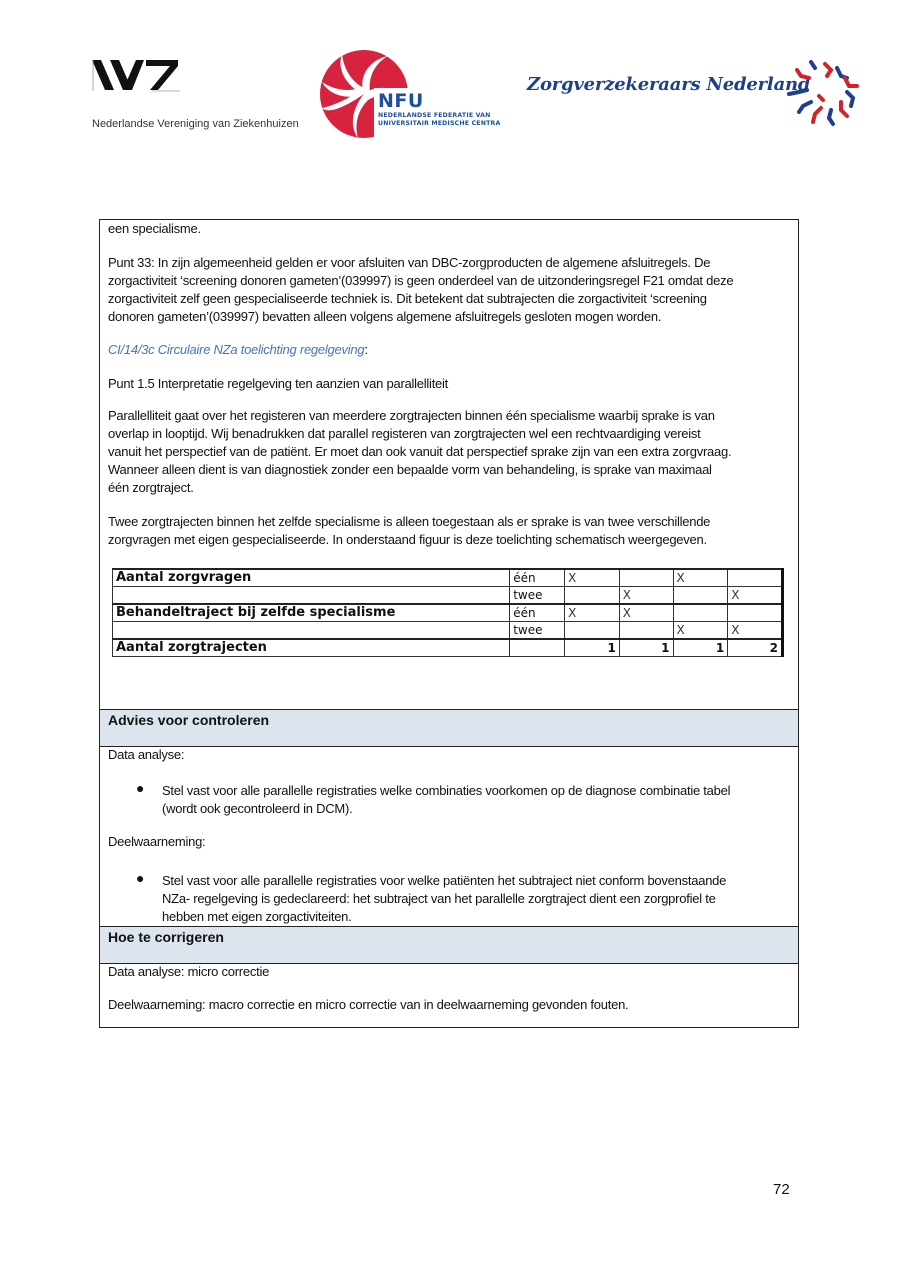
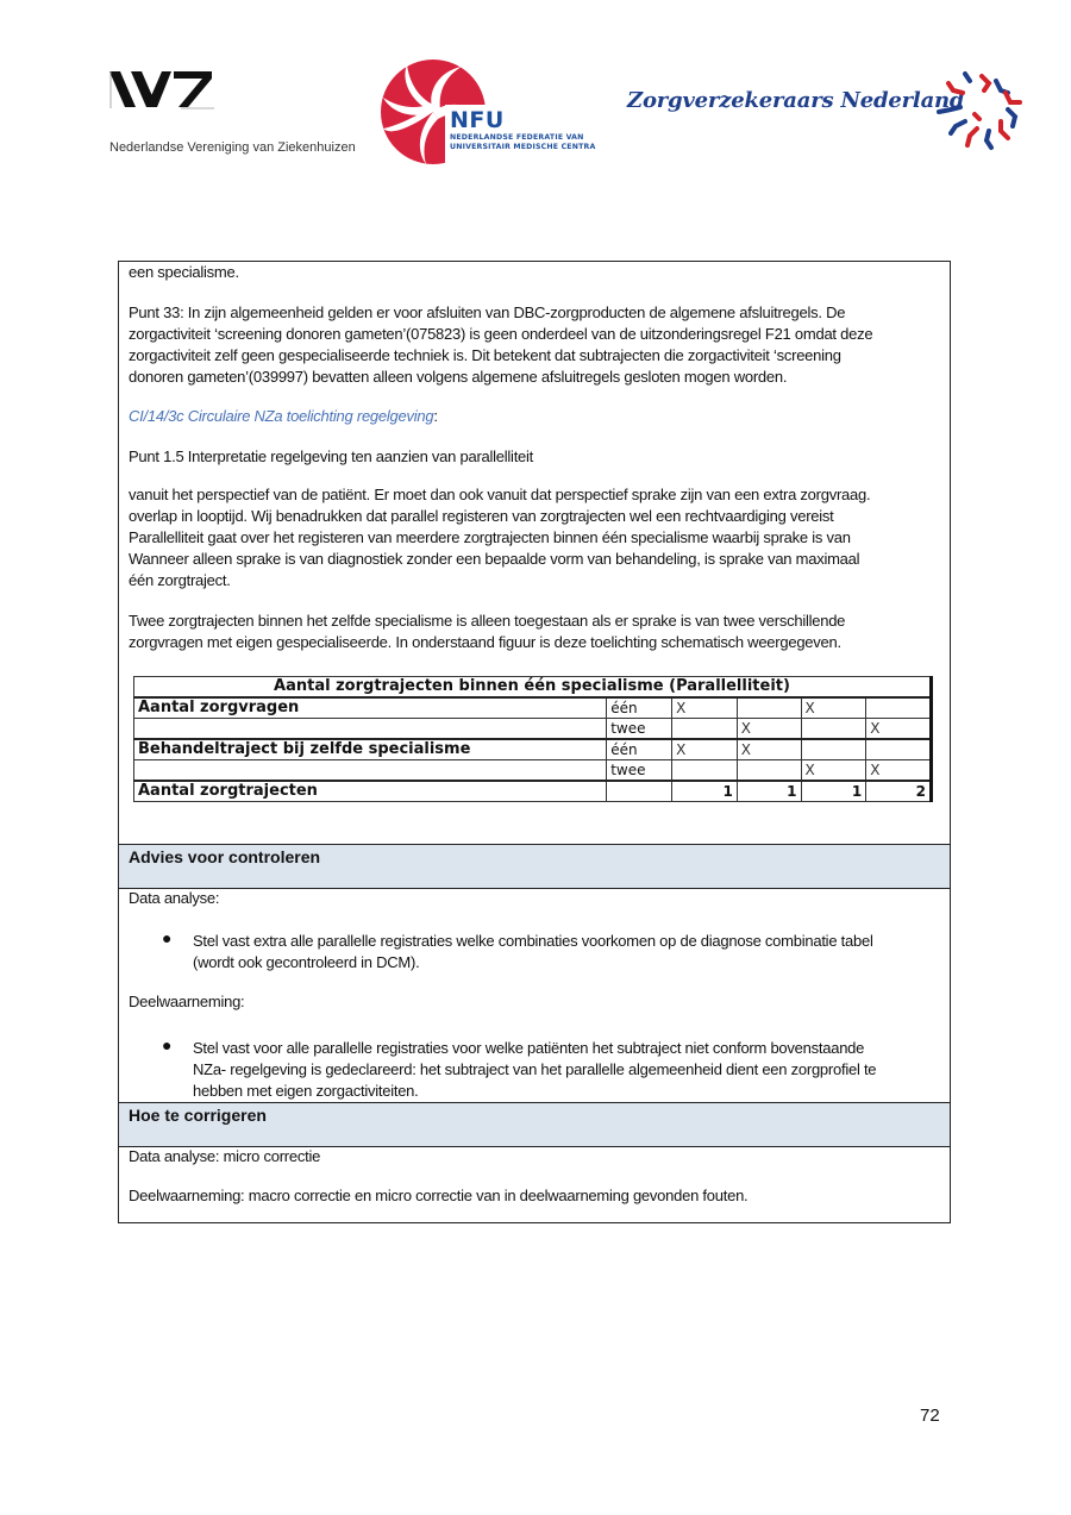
  Nederlandse Vereniging van Ziekenhuizen
  NFU
  Zorgverzekeraars Nederland
  een specialisme.
  Punt 33: In zijn algemeenheid gelden er voor afsluiten van DBC-zorgproducten de algemene afsluitregels. De
- zorgactiviteit ‘screening donoren gameten’(039997) is geen onderdeel van de uitzonderingsregel F21 omdat deze
+ zorgactiviteit ‘screening donoren gameten’(075823) is geen onderdeel van de uitzonderingsregel F21 omdat deze
  zorgactiviteit zelf geen gespecialiseerde techniek is. Dit betekent dat subtrajecten die zorgactiviteit ‘screening
  donoren gameten’(039997) bevatten alleen volgens algemene afsluitregels gesloten mogen worden.
  CI/14/3c Circulaire NZa toelichting regelgeving:
  Punt 1.5 Interpretatie regelgeving ten aanzien van parallelliteit
- Parallelliteit gaat over het registeren van meerdere zorgtrajecten binnen één specialisme waarbij sprake is van
+ vanuit het perspectief van de patiënt. Er moet dan ook vanuit dat perspectief sprake zijn van een extra zorgvraag.
  overlap in looptijd. Wij benadrukken dat parallel registeren van zorgtrajecten wel een rechtvaardiging vereist
- vanuit het perspectief van de patiënt. Er moet dan ook vanuit dat perspectief sprake zijn van een extra zorgvraag.
+ Parallelliteit gaat over het registeren van meerdere zorgtrajecten binnen één specialisme waarbij sprake is van
- Wanneer alleen dient is van diagnostiek zonder een bepaalde vorm van behandeling, is sprake van maximaal
+ Wanneer alleen sprake is van diagnostiek zonder een bepaalde vorm van behandeling, is sprake van maximaal
  één zorgtraject.
  Twee zorgtrajecten binnen het zelfde specialisme is alleen toegestaan als er sprake is van twee verschillende
  zorgvragen met eigen gespecialiseerde. In onderstaand figuur is deze toelichting schematisch weergegeven.
+ Aantal zorgtrajecten binnen één specialisme (Parallelliteit)
  Aantal zorgvragen	één	X		X
  	twee		X		X
  Behandeltraject bij zelfde specialisme	één	X	X
  	twee			X	X
  Aantal zorgtrajecten		1	1	1	2
  Advies voor controleren
  Data analyse:
  ●
- Stel vast voor alle parallelle registraties welke combinaties voorkomen op de diagnose combinatie tabel
+ Stel vast extra alle parallelle registraties welke combinaties voorkomen op de diagnose combinatie tabel
  (wordt ook gecontroleerd in DCM).
  Deelwaarneming:
  ●
  Stel vast voor alle parallelle registraties voor welke patiënten het subtraject niet conform bovenstaande
- NZa- regelgeving is gedeclareerd: het subtraject van het parallelle zorgtraject dient een zorgprofiel te
+ NZa- regelgeving is gedeclareerd: het subtraject van het parallelle algemeenheid dient een zorgprofiel te
  hebben met eigen zorgactiviteiten.
  Hoe te corrigeren
  Data analyse: micro correctie
  Deelwaarneming: macro correctie en micro correctie van in deelwaarneming gevonden fouten.
  72
